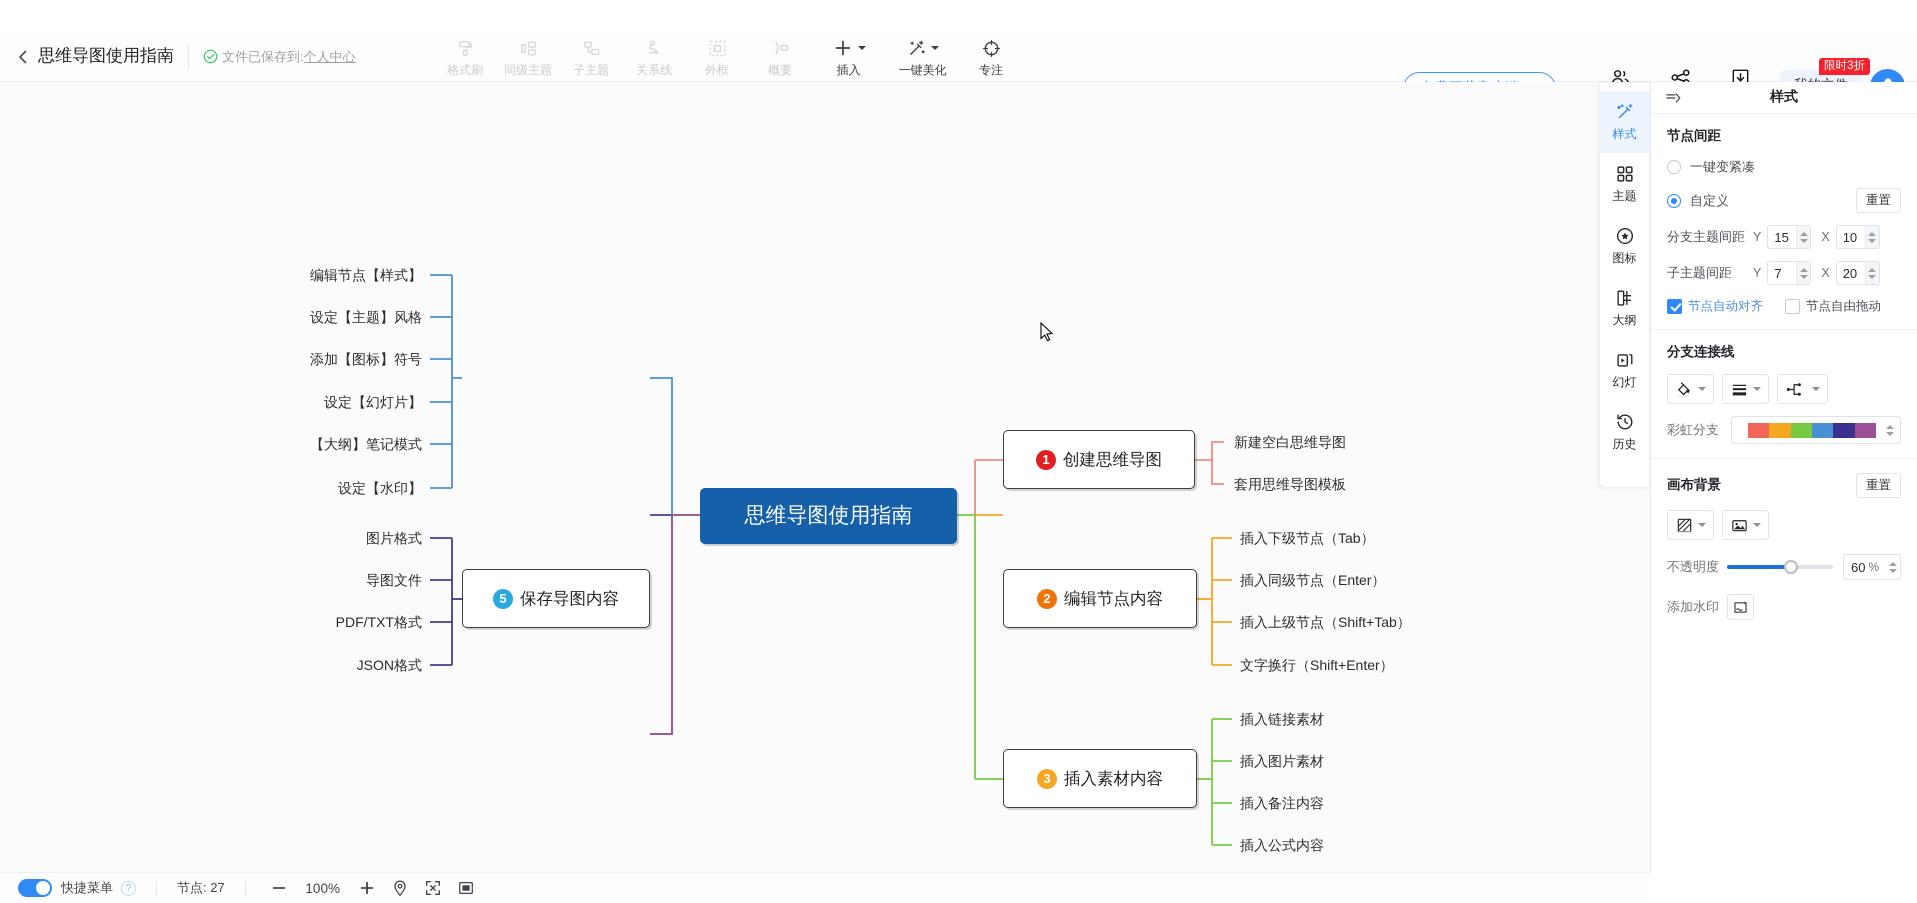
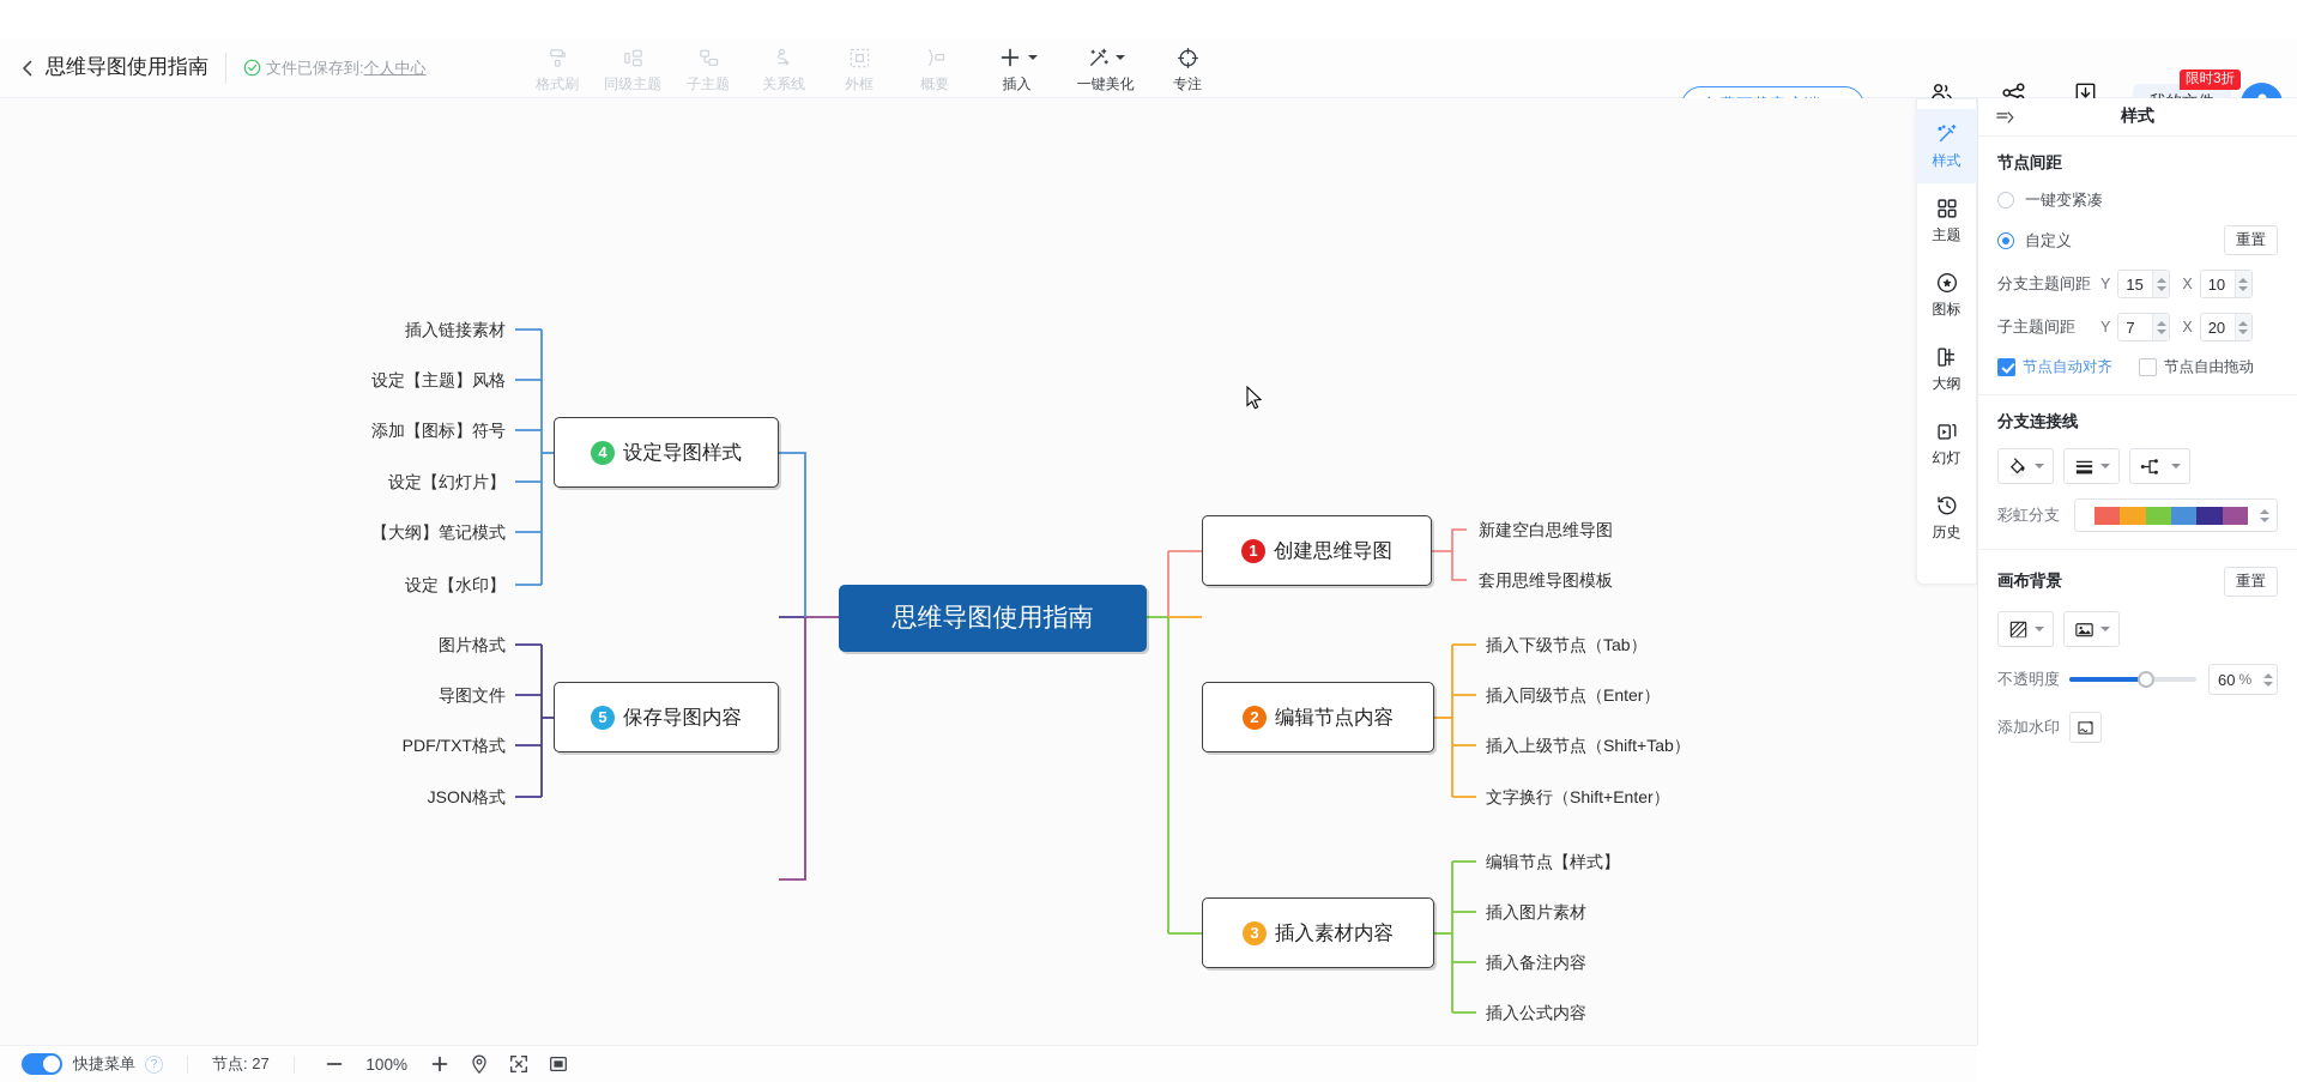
  思维导图使用指南
  文件已保存到:
  个人中心
  格式刷
  同级主题
  子主题
  关系线
  外框
  概要
  插入
  一键美化
  专注
  限时3折
  思维导图使用指南
  1
  创建思维导图
  新建空白思维导图
  套用思维导图模板
  2
  编辑节点内容
  插入下级节点（Tab）
  插入同级节点（Enter）
  插入上级节点（Shift+Tab）
  文字换行（Shift+Enter）
  3
  插入素材内容
- 插入链接素材
+ 编辑节点【样式】
  插入图片素材
  插入备注内容
  插入公式内容
+ 4
+ 设定导图样式
- 编辑节点【样式】
+ 插入链接素材
  设定【主题】风格
  添加【图标】符号
  设定【幻灯片】
  【大纲】笔记模式
  设定【水印】
  5
  保存导图内容
  图片格式
  导图文件
  PDF/TXT格式
  JSON格式
  样式
  主题
  图标
  大纲
  幻灯
  历史
  样式
  节点间距
  一键变紧凑
  自定义
  重置
  分支主题间距
  Y
  15
  X
  10
  子主题间距
  Y
  7
  X
  20
  节点自动对齐
  节点自由拖动
  分支连接线
  彩虹分支
  画布背景
  重置
  不透明度
  60
  %
  添加水印
  快捷菜单
  ?
  节点: 27
  100%
